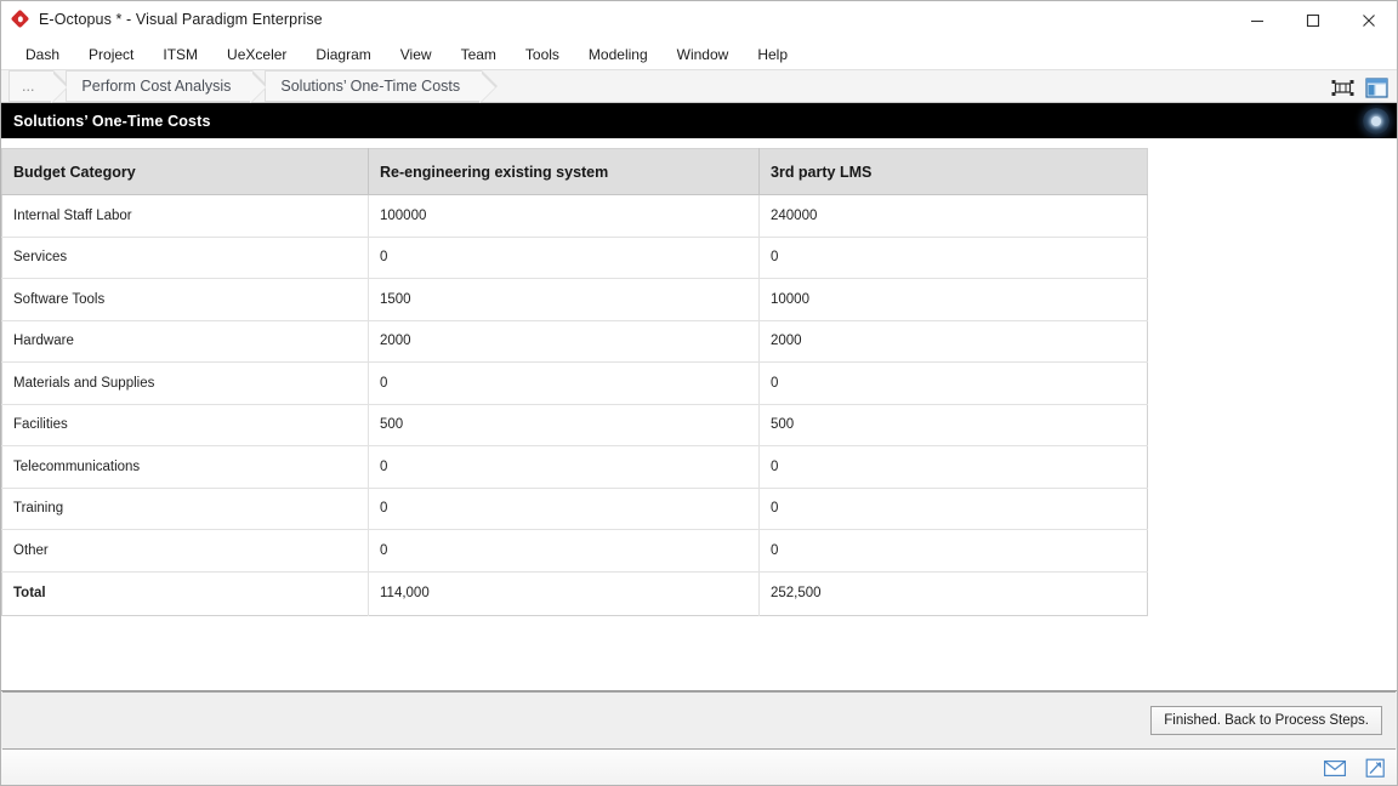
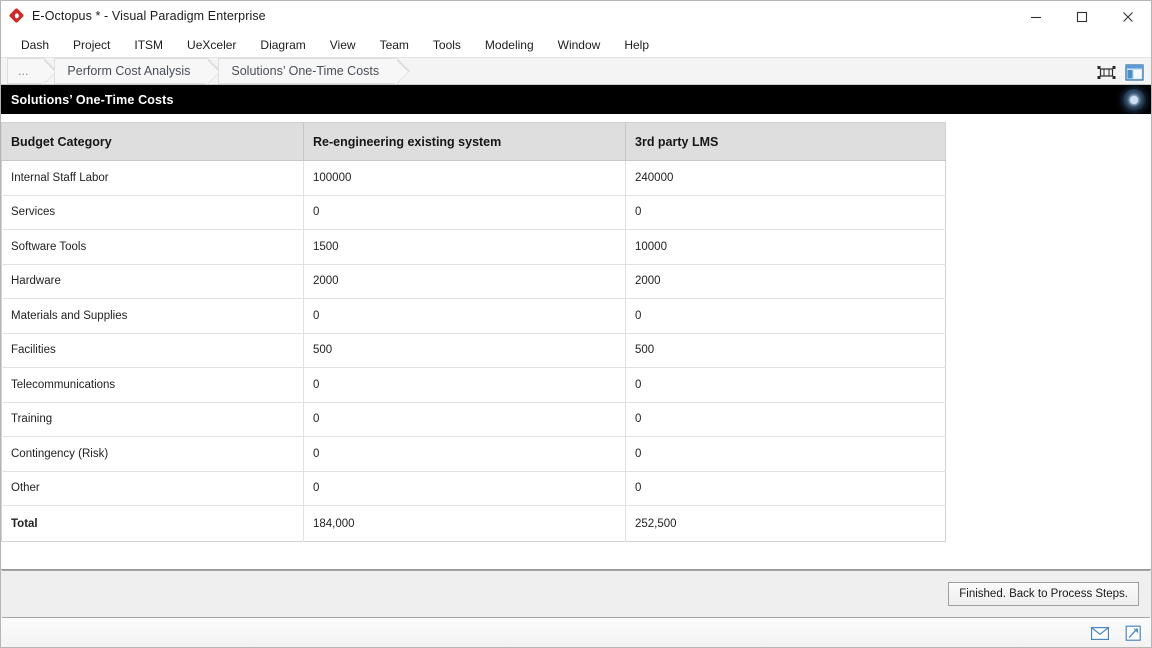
  E-Octopus * - Visual Paradigm Enterprise
  Dash
  Project
  ITSM
  UeXceler
  Diagram
  View
  Team
  Tools
  Modeling
  Window
  Help
  ...
  Perform Cost Analysis
  Solutions’ One-Time Costs
  Solutions’ One-Time Costs
  Budget Category	Re-engineering existing system	3rd party LMS
  Internal Staff Labor	100000	240000
  Services	0	0
  Software Tools	1500	10000
  Hardware	2000	2000
  Materials and Supplies	0	0
  Facilities	500	500
  Telecommunications	0	0
  Training	0	0
+ Contingency (Risk)	0	0
  Other	0	0
- Total	114,000	252,500
+ Total	184,000	252,500
  Finished. Back to Process Steps.
